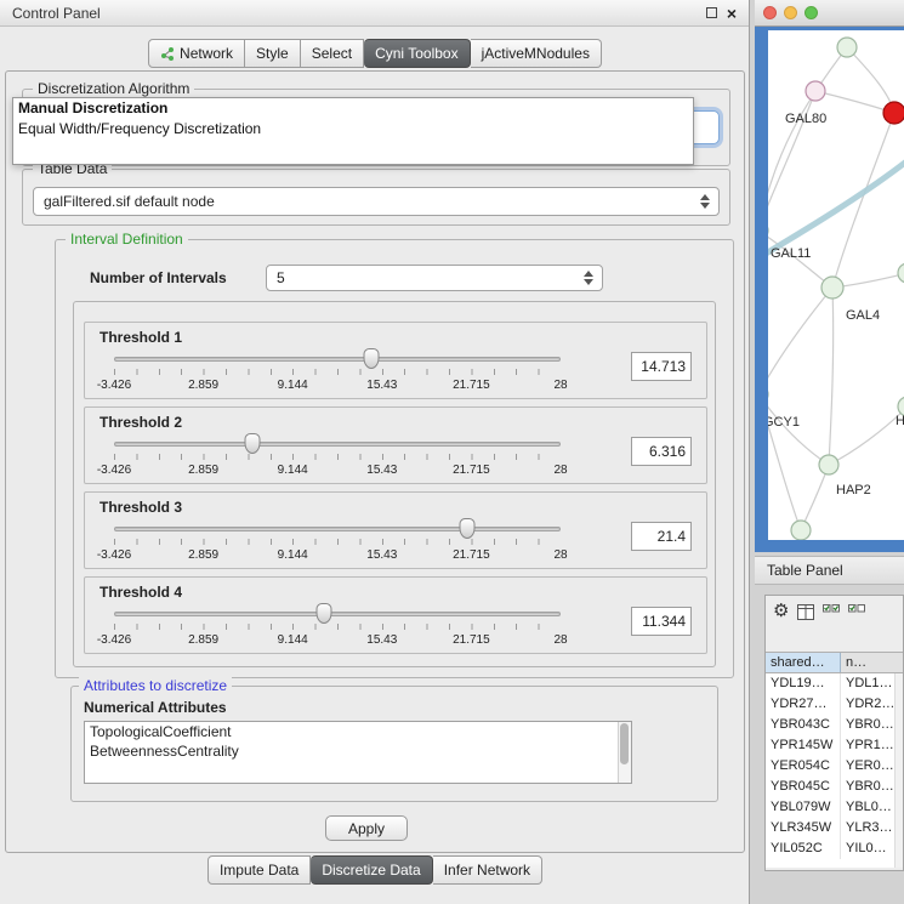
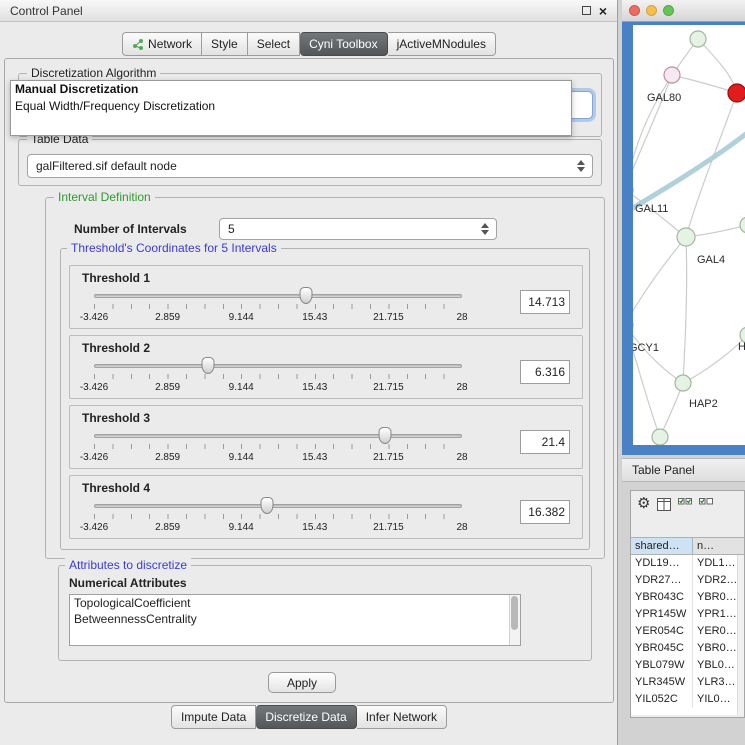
  Control Panel
  ×
  Network
  Style
  Select
  Cyni Toolbox
  jActiveMNodules
  Discretization Algorithm
  Manual Discretization
  Equal Width/Frequency Discretization
  Table Data
  galFiltered.sif default node
  Interval Definition
  Number of Intervals
  5
+ Threshold's Coordinates for 5 Intervals
  Threshold 1
  -3.426
  2.859
  9.144
  15.43
  21.715
  28
  14.713
  Threshold 2
  -3.426
  2.859
  9.144
  15.43
  21.715
  28
  6.316
  Threshold 3
  -3.426
  2.859
  9.144
  15.43
  21.715
  28
  21.4
  Threshold 4
  -3.426
  2.859
  9.144
  15.43
  21.715
  28
- 11.344
+ 16.382
  Attributes to discretize
  Numerical Attributes
  TopologicalCoefficient
  BetweennessCentrality
  Apply
  Impute Data
  Discretize Data
  Infer Network
  GAL80
  GAL11
  GAL4
  GCY1
  HAP2
  H
  Table Panel
  ⚙
  shared…
  n…
  YDL19…
  YDL1…
  YDR27…
  YDR2…
  YBR043C
  YBR0…
  YPR145W
  YPR1…
  YER054C
  YER0…
  YBR045C
  YBR0…
  YBL079W
  YBL0…
  YLR345W
  YLR3…
  YIL052C
  YIL0…
